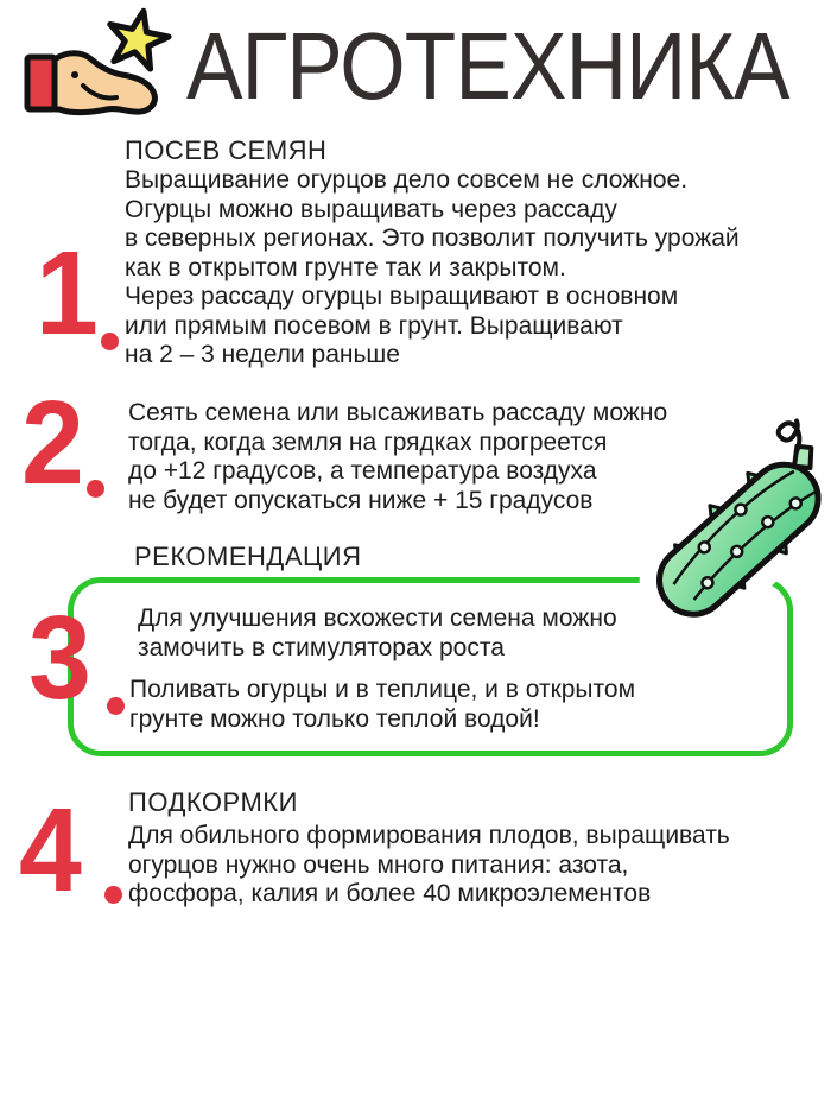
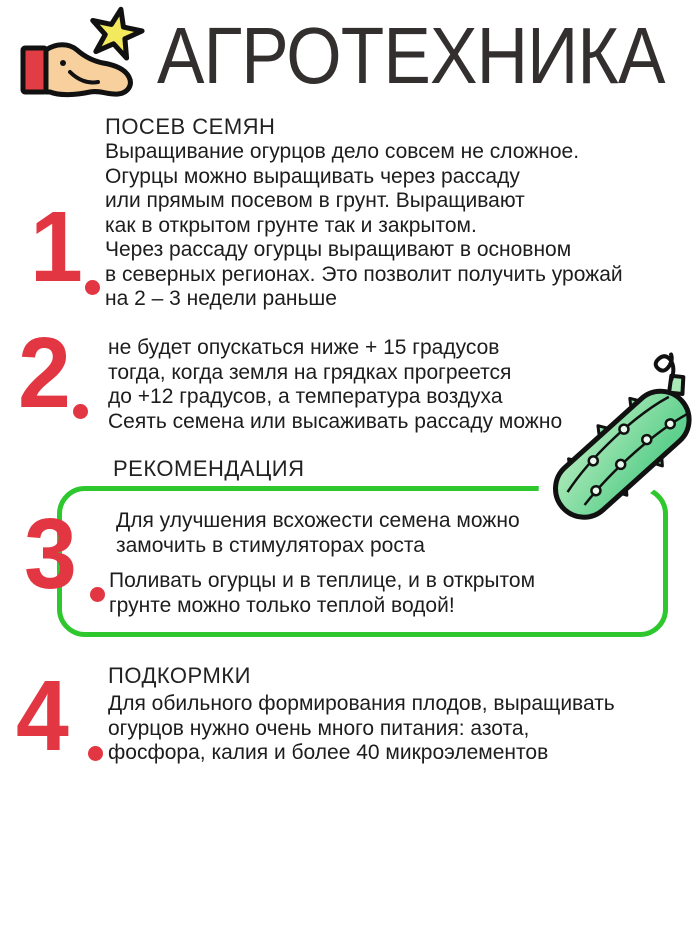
  АГРОТЕХНИКА
  ПОСЕВ СЕМЯН
  1
  Выращивание огурцов дело совсем не сложное.
  Огурцы можно выращивать через рассаду
- в северных регионах. Это позволит получить урожай
+ или прямым посевом в грунт. Выращивают
  как в открытом грунте так и закрытом.
  Через рассаду огурцы выращивают в основном
- или прямым посевом в грунт. Выращивают
+ в северных регионах. Это позволит получить урожай
  на 2 – 3 недели раньше
  2
- Сеять семена или высаживать рассаду можно
+ не будет опускаться ниже + 15 градусов
  тогда, когда земля на грядках прогреется
  до +12 градусов, а температура воздуха
- не будет опускаться ниже + 15 градусов
+ Сеять семена или высаживать рассаду можно
  РЕКОМЕНДАЦИЯ
  3
  Для улучшения всхожести семена можно
  замочить в стимуляторах роста
  Поливать огурцы и в теплице, и в открытом
  грунте можно только теплой водой!
  ПОДКОРМКИ
  4
  Для обильного формирования плодов, выращивать
  огурцов нужно очень много питания: азота,
  фосфора, калия и более 40 микроэлементов
